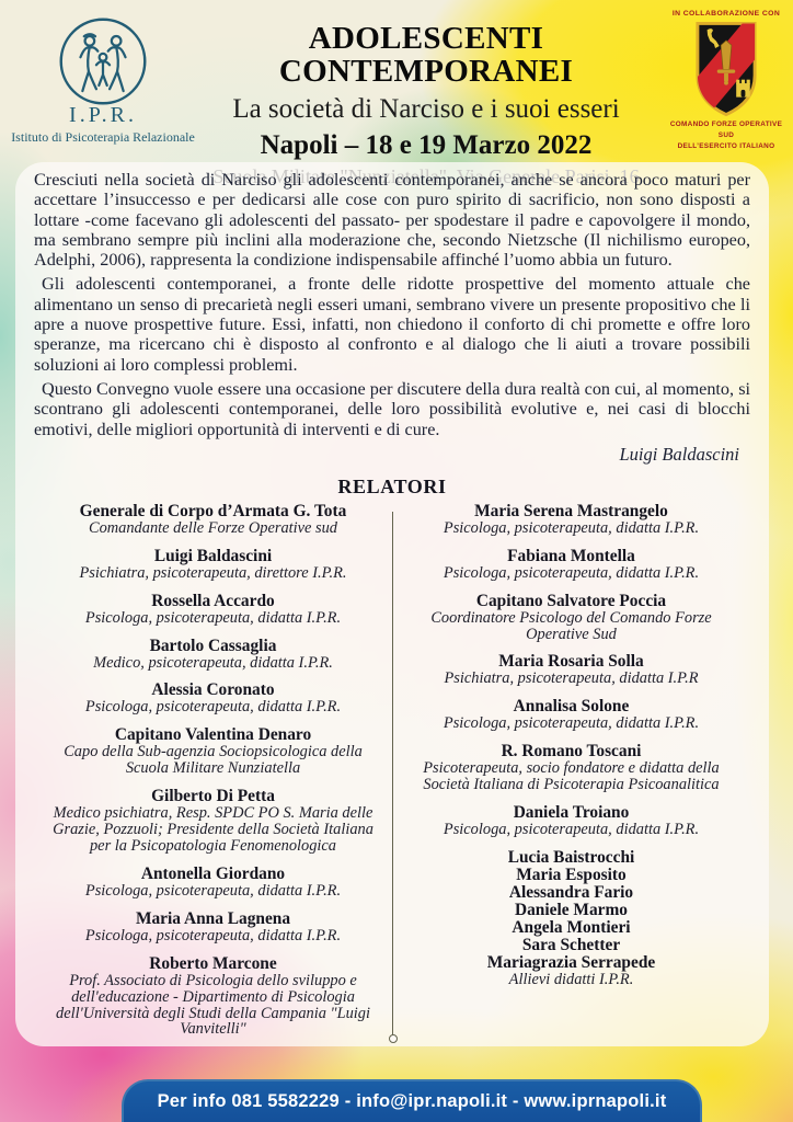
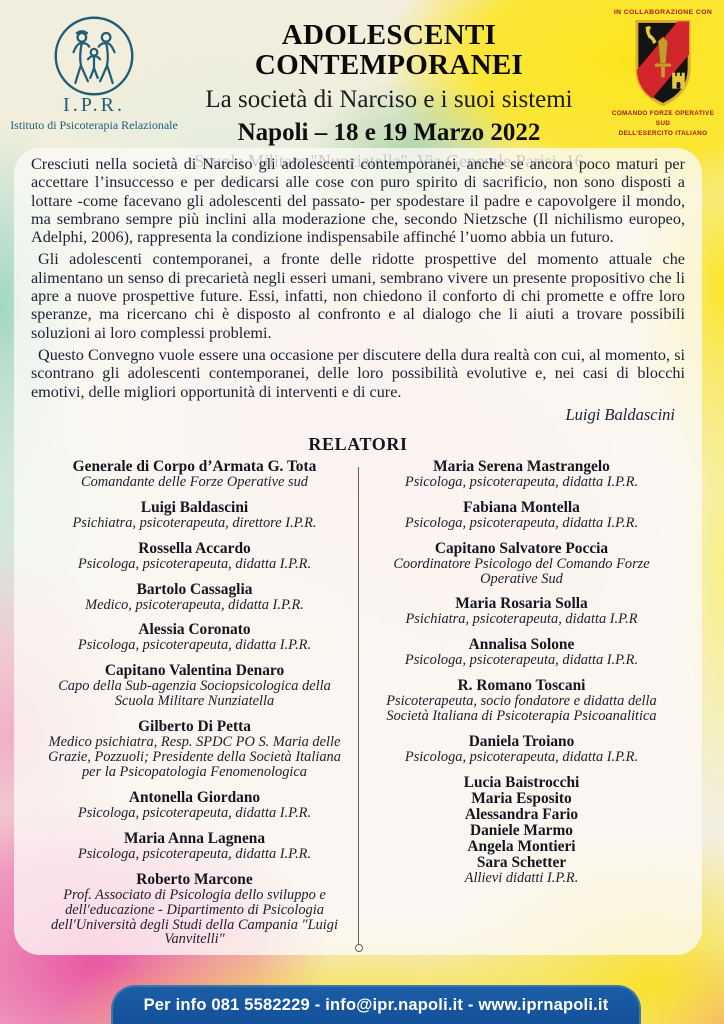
  I.P.R.
  Istituto di Psicoterapia Relazionale
  ADOLESCENTI CONTEMPORANEI
- La società di Narciso e i suoi esseri
+ La società di Narciso e i suoi sistemi
  Napoli – 18 e 19 Marzo 2022
  Scuola Militare "Nunziatella", Via Generale Parisi, 16
  Cresciuti nella società di Narciso gli adolescenti contemporanei, anche se ancora poco maturi per accettare l’insuccesso e per dedicarsi alle cose con puro spirito di sacrificio, non sono disposti a lottare -come facevano gli adolescenti del passato- per spodestare il padre e capovolgere il mondo, ma sembrano sempre più inclini alla moderazione che, secondo Nietzsche (Il nichilismo europeo, Adelphi, 2006), rappresenta la condizione indispensabile affinché l’uomo abbia un futuro.
  Gli adolescenti contemporanei, a fronte delle ridotte prospettive del momento attuale che alimentano un senso di precarietà negli esseri umani, sembrano vivere un presente propositivo che li apre a nuove prospettive future. Essi, infatti, non chiedono il conforto di chi promette e offre loro speranze, ma ricercano chi è disposto al confronto e al dialogo che li aiuti a trovare possibili soluzioni ai loro complessi problemi.
  Questo Convegno vuole essere una occasione per discutere della dura realtà con cui, al momento, si scontrano gli adolescenti contemporanei, delle loro possibilità evolutive e, nei casi di blocchi emotivi, delle migliori opportunità di interventi e di cure.
  Luigi Baldascini
  RELATORI
  Generale di Corpo d’Armata G. Tota
  Comandante delle Forze Operative sud
  Luigi Baldascini
  Psichiatra, psicoterapeuta, direttore I.P.R.
  Rossella Accardo
  Psicologa, psicoterapeuta, didatta I.P.R.
  Bartolo Cassaglia
  Medico, psicoterapeuta, didatta I.P.R.
  Alessia Coronato
  Psicologa, psicoterapeuta, didatta I.P.R.
  Capitano Valentina Denaro
  Capo della Sub-agenzia Sociopsicologica della Scuola Militare Nunziatella
  Gilberto Di Petta
  Medico psichiatra, Resp. SPDC PO S. Maria delle Grazie, Pozzuoli; Presidente della Società Italiana per la Psicopatologia Fenomenologica
  Antonella Giordano
  Psicologa, psicoterapeuta, didatta I.P.R.
  Maria Anna Lagnena
  Psicologa, psicoterapeuta, didatta I.P.R.
  Roberto Marcone
  Prof. Associato di Psicologia dello sviluppo e dell'educazione - Dipartimento di Psicologia dell'Università degli Studi della Campania "Luigi Vanvitelli"
  Maria Serena Mastrangelo
  Psicologa, psicoterapeuta, didatta I.P.R.
  Fabiana Montella
  Psicologa, psicoterapeuta, didatta I.P.R.
  Capitano Salvatore Poccia
  Coordinatore Psicologo del Comando Forze Operative Sud
  Maria Rosaria Solla
  Psichiatra, psicoterapeuta, didatta I.P.R
  Annalisa Solone
  Psicologa, psicoterapeuta, didatta I.P.R.
  R. Romano Toscani
  Psicoterapeuta, socio fondatore e didatta della Società Italiana di Psicoterapia Psicoanalitica
  Daniela Troiano
  Psicologa, psicoterapeuta, didatta I.P.R.
  Lucia Baistrocchi
  Maria Esposito
  Alessandra Fario
  Daniele Marmo
  Angela Montieri
  Sara Schetter
- Mariagrazia Serrapede
  Allievi didatti I.P.R.
  Per info 081 5582229 - info@ipr.napoli.it - www.iprnapoli.it
